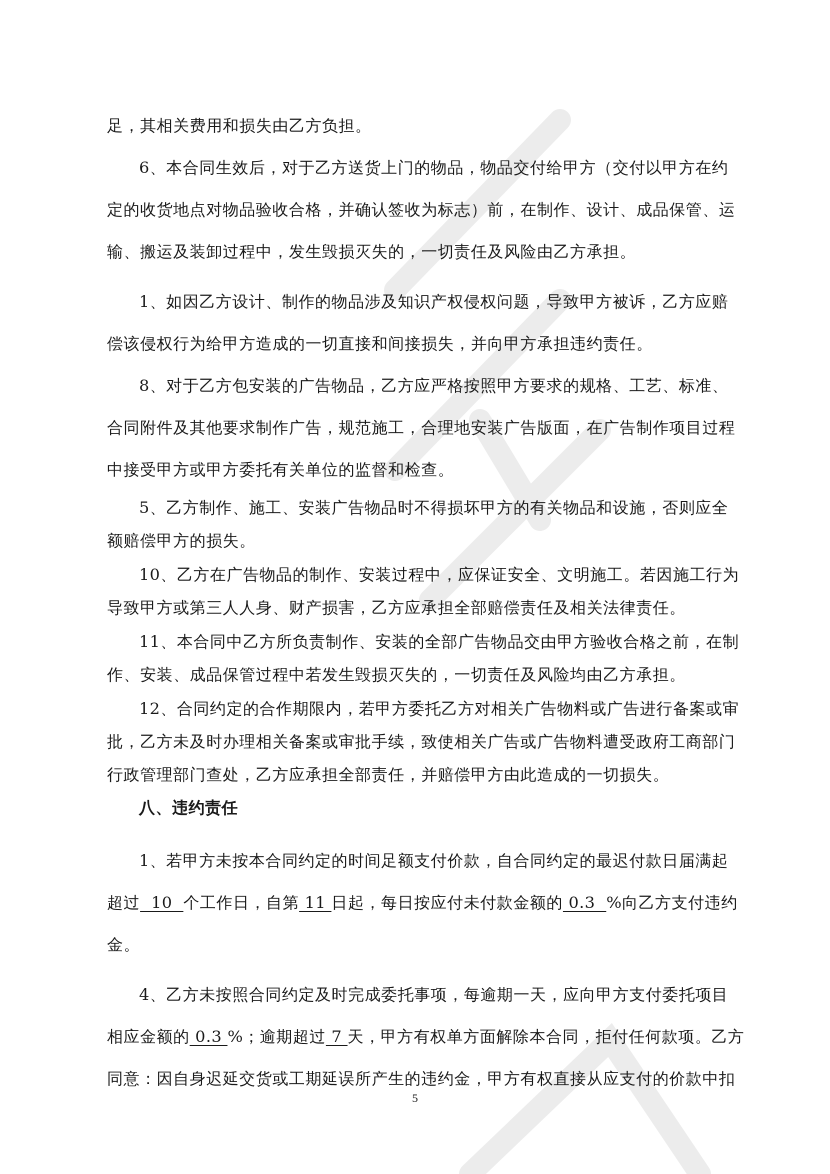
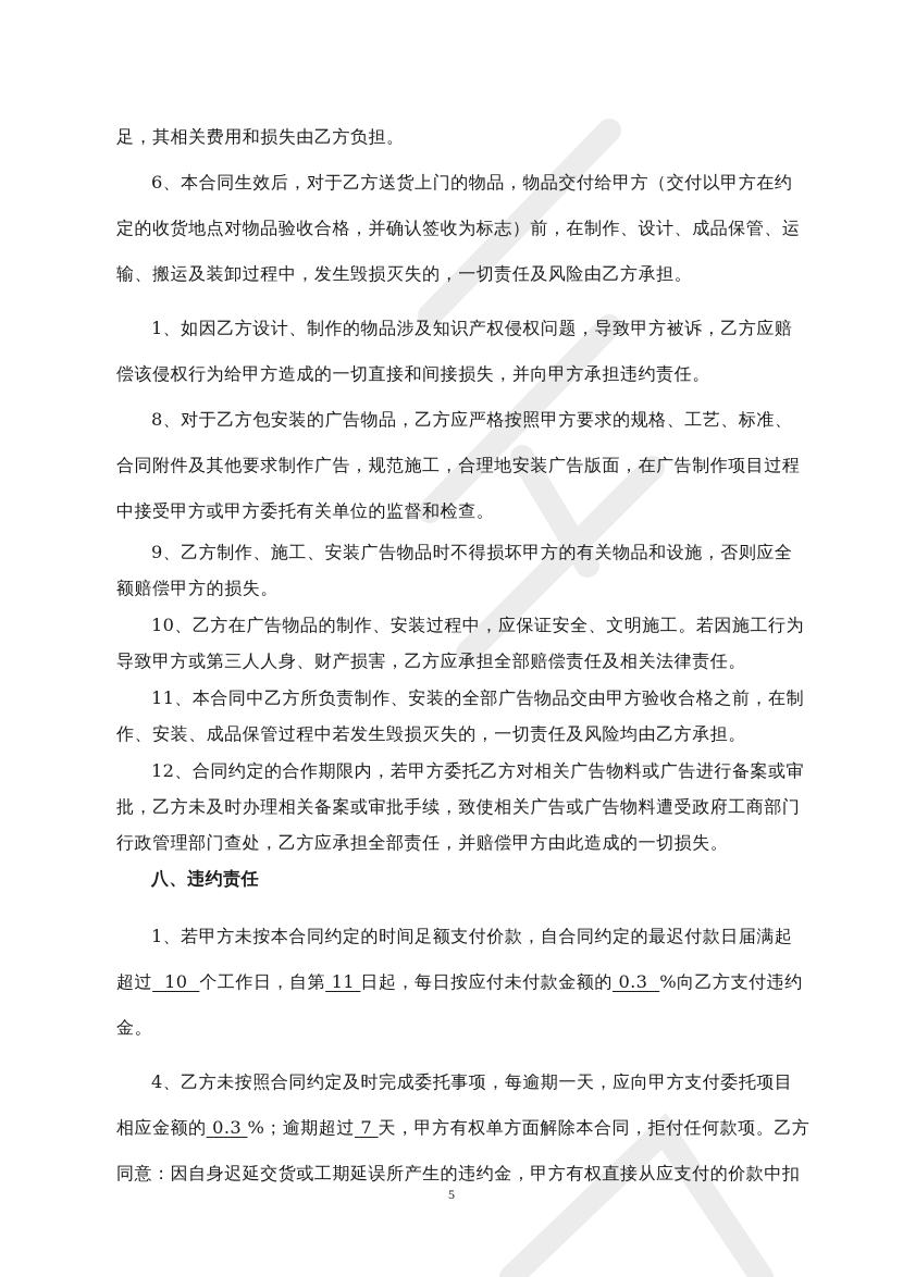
  足，其相关费用和损失由乙方负担。
  6、本合同生效后，对于乙方送货上门的物品，物品交付给甲方（交付以甲方在约
  定的收货地点对物品验收合格，并确认签收为标志）前，在制作、设计、成品保管、运
  输、搬运及装卸过程中，发生毁损灭失的，一切责任及风险由乙方承担。
  1、如因乙方设计、制作的物品涉及知识产权侵权问题，导致甲方被诉，乙方应赔
  偿该侵权行为给甲方造成的一切直接和间接损失，并向甲方承担违约责任。
  8、对于乙方包安装的广告物品，乙方应严格按照甲方要求的规格、工艺、标准、
  合同附件及其他要求制作广告，规范施工，合理地安装广告版面，在广告制作项目过程
  中接受甲方或甲方委托有关单位的监督和检查。
- 5、乙方制作、施工、安装广告物品时不得损坏甲方的有关物品和设施，否则应全
+ 9、乙方制作、施工、安装广告物品时不得损坏甲方的有关物品和设施，否则应全
  额赔偿甲方的损失。
  10、乙方在广告物品的制作、安装过程中，应保证安全、文明施工。若因施工行为
  导致甲方或第三人人身、财产损害，乙方应承担全部赔偿责任及相关法律责任。
  11、本合同中乙方所负责制作、安装的全部广告物品交由甲方验收合格之前，在制
  作、安装、成品保管过程中若发生毁损灭失的，一切责任及风险均由乙方承担。
  12、合同约定的合作期限内，若甲方委托乙方对相关广告物料或广告进行备案或审
  批，乙方未及时办理相关备案或审批手续，致使相关广告或广告物料遭受政府工商部门
  行政管理部门查处，乙方应承担全部责任，并赔偿甲方由此造成的一切损失。
  八、违约责任
  1、若甲方未按本合同约定的时间足额支付价款，自合同约定的最迟付款日届满起
  超过 10 个工作日，自第 11 日起，每日按应付未付款金额的 0.3 %向乙方支付违约
  金。
  4、乙方未按照合同约定及时完成委托事项，每逾期一天，应向甲方支付委托项目
  相应金额的 0.3 %；逾期超过 7 天，甲方有权单方面解除本合同，拒付任何款项。乙方
  同意：因自身迟延交货或工期延误所产生的违约金，甲方有权直接从应支付的价款中扣
  5
